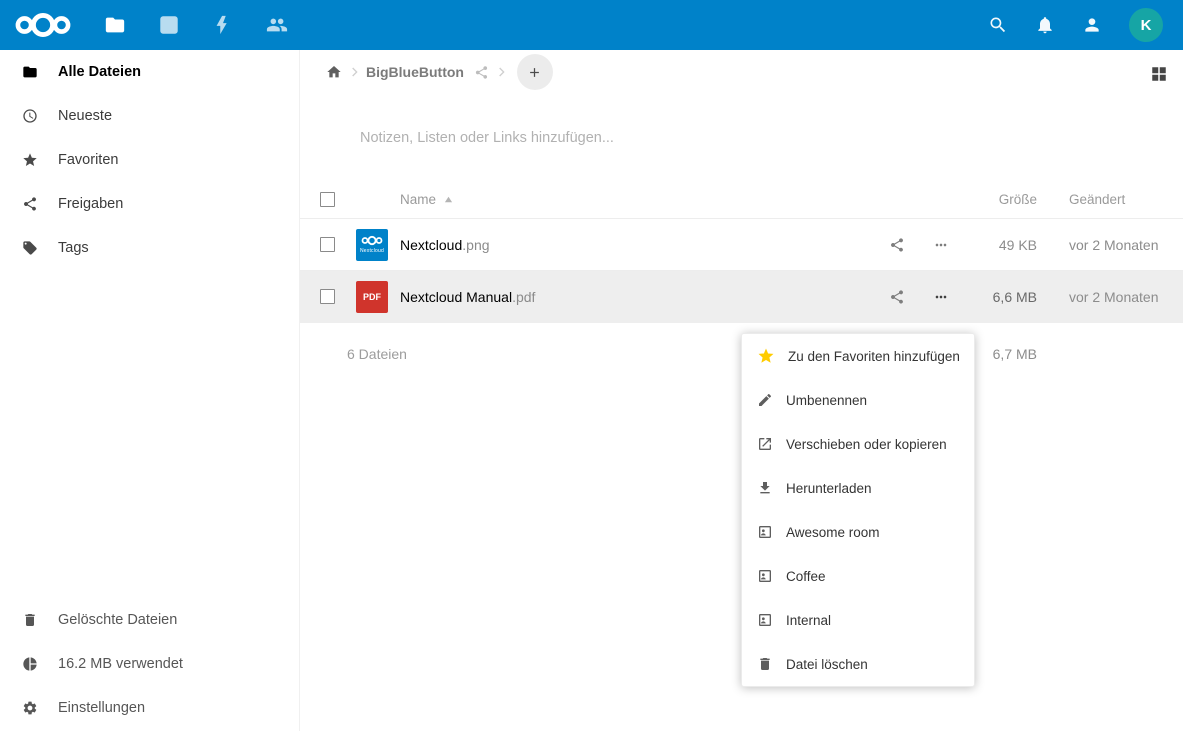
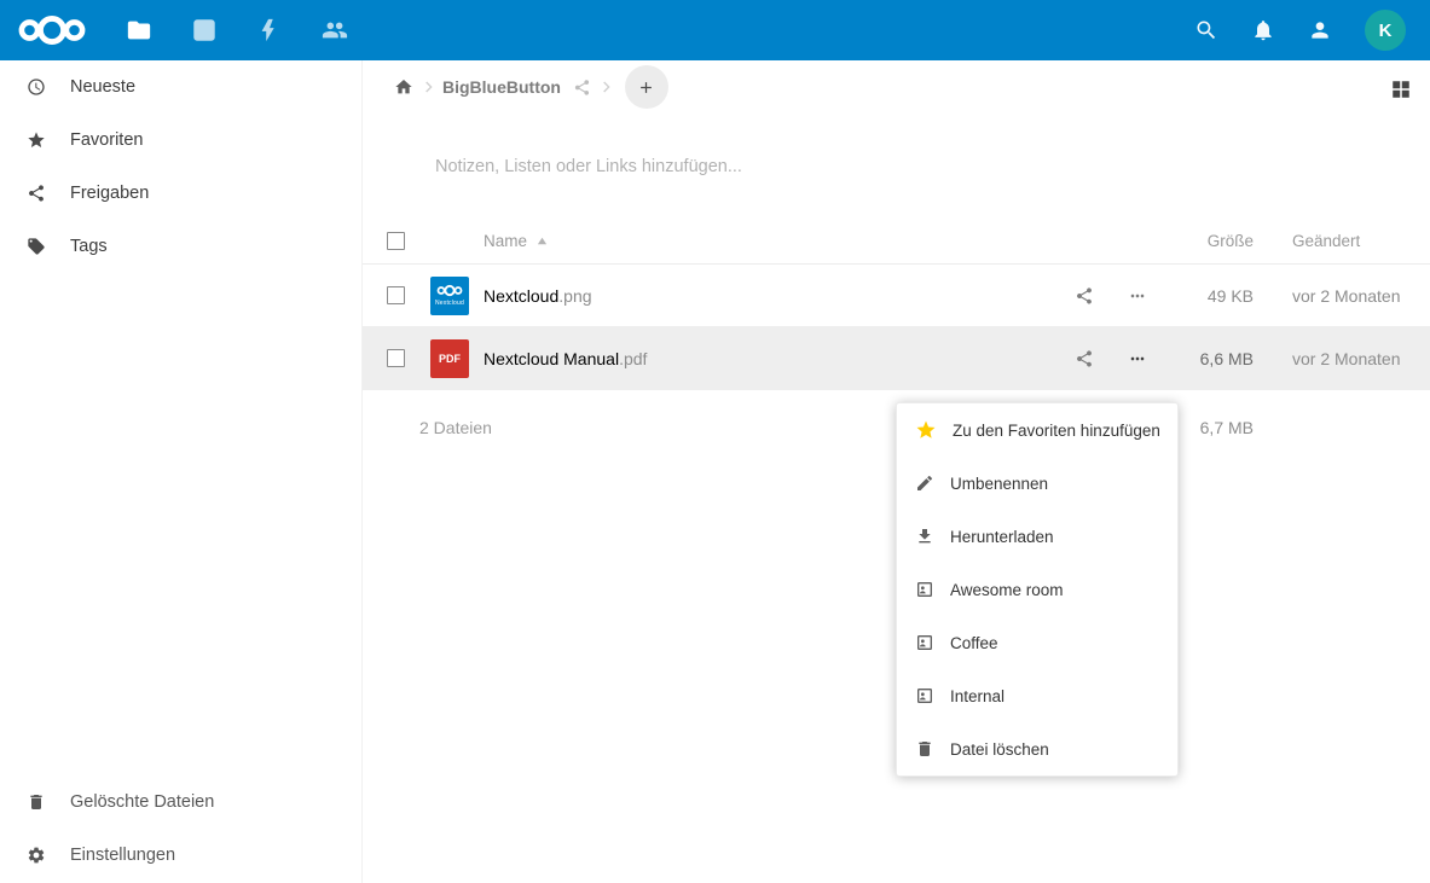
  K
- Alle Dateien
  Neueste
  Favoriten
  Freigaben
  Tags
  Gelöschte Dateien
- 16.2 MB verwendet
  Einstellungen
  BigBlueButton
  Notizen, Listen oder Links hinzufügen...
  Name
  Größe
  Geändert
  Nextcloud
  .png
  49 KB
  vor 2 Monaten
  PDF
  Nextcloud Manual
  .pdf
  6,6 MB
  vor 2 Monaten
- 6 Dateien
+ 2 Dateien
  6,7 MB
  Zu den Favoriten hinzufügen
  Umbenennen
- Verschieben oder kopieren
  Herunterladen
  Awesome room
  Coffee
  Internal
  Datei löschen
